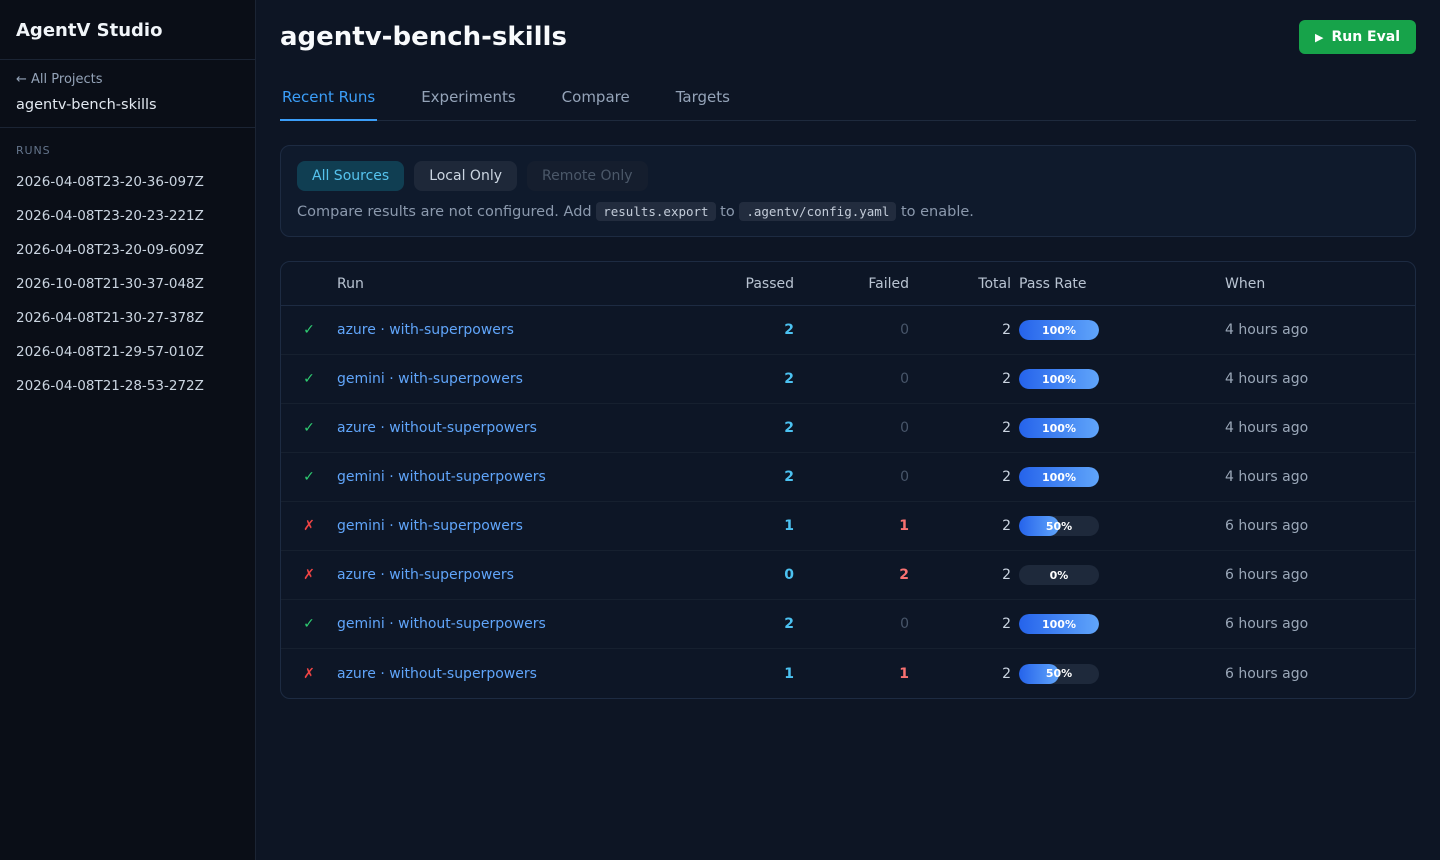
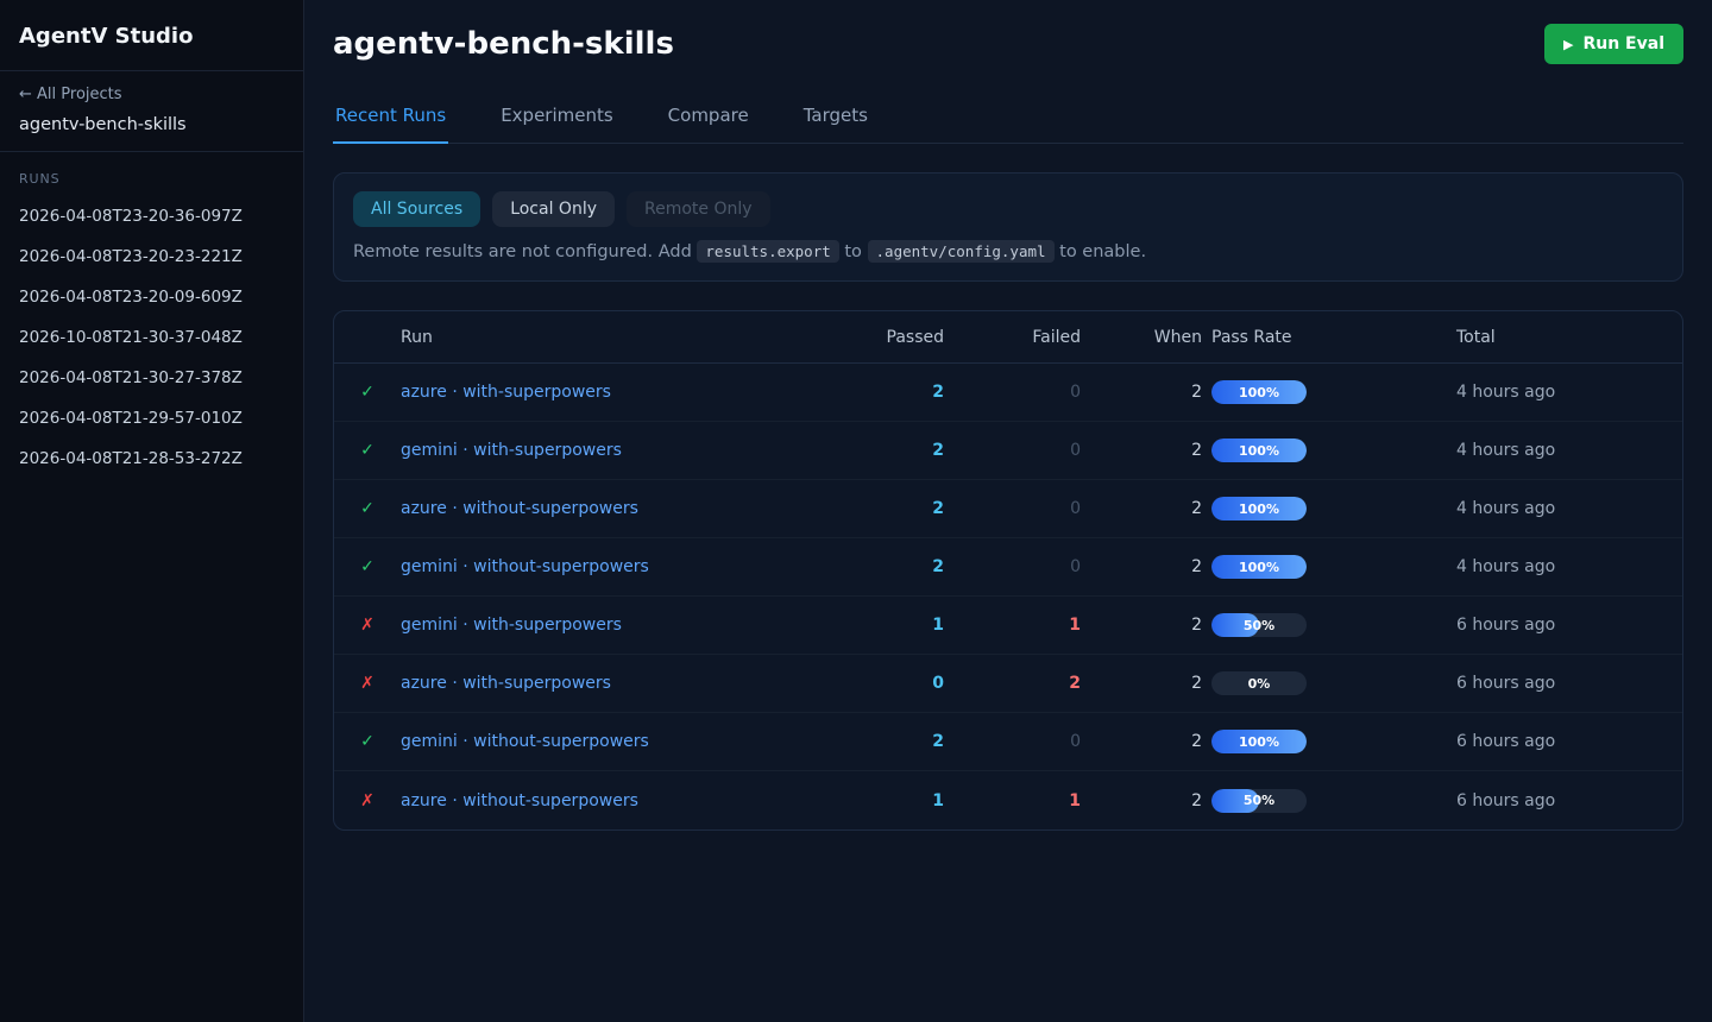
  AgentV Studio
  ← All Projects
  agentv-bench-skills
  RUNS
  2026-04-08T23-20-36-097Z
  2026-04-08T23-20-23-221Z
  2026-04-08T23-20-09-609Z
  2026-10-08T21-30-37-048Z
  2026-04-08T21-30-27-378Z
  2026-04-08T21-29-57-010Z
  2026-04-08T21-28-53-272Z
  agentv-bench-skills
  ▶
  Run Eval
  Recent Runs
  Experiments
  Compare
  Targets
  All Sources
  Local Only
  Remote Only
- Compare results are not configured. Add results.export to .agentv/config.yaml to enable.
+ Remote results are not configured. Add results.export to .agentv/config.yaml to enable.
  Run
  Passed
  Failed
- Total
+ When
  Pass Rate
- When
+ Total
  ✓
  azure · with-superpowers
  2
  0
  2
  100%
  4 hours ago
  ✓
  gemini · with-superpowers
  2
  0
  2
  100%
  4 hours ago
  ✓
  azure · without-superpowers
  2
  0
  2
  100%
  4 hours ago
  ✓
  gemini · without-superpowers
  2
  0
  2
  100%
  4 hours ago
  ✗
  gemini · with-superpowers
  1
  1
  2
  50%
  6 hours ago
  ✗
  azure · with-superpowers
  0
  2
  2
  0%
  6 hours ago
  ✓
  gemini · without-superpowers
  2
  0
  2
  100%
  6 hours ago
  ✗
  azure · without-superpowers
  1
  1
  2
  50%
  6 hours ago
